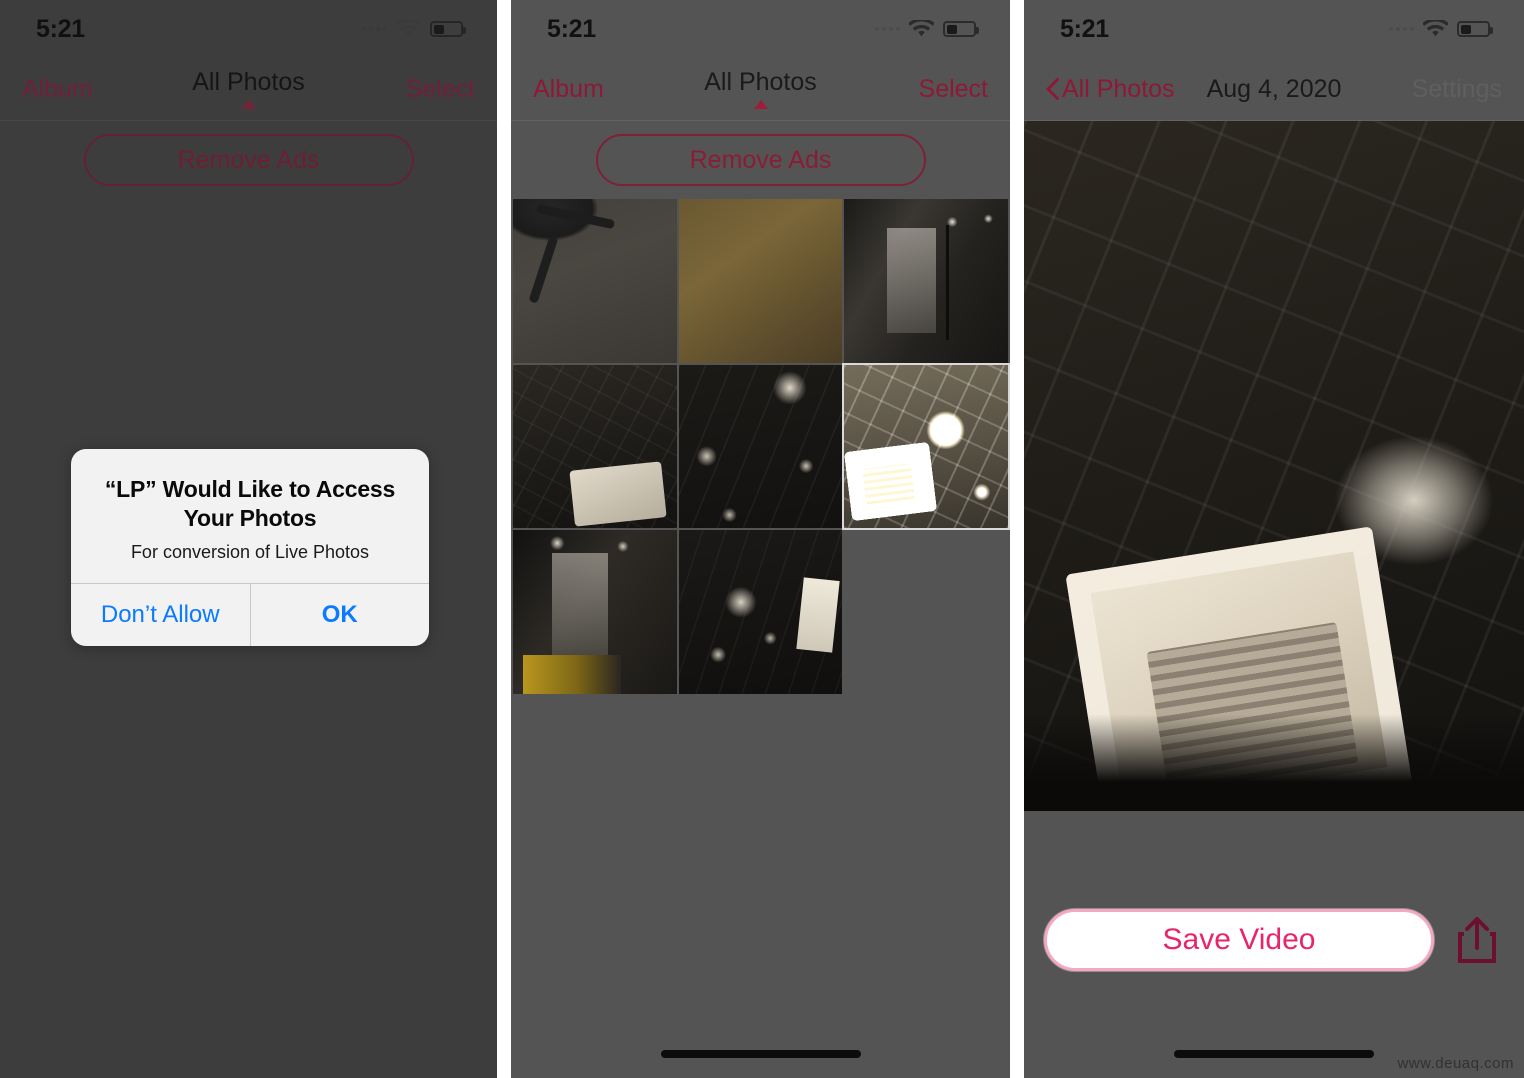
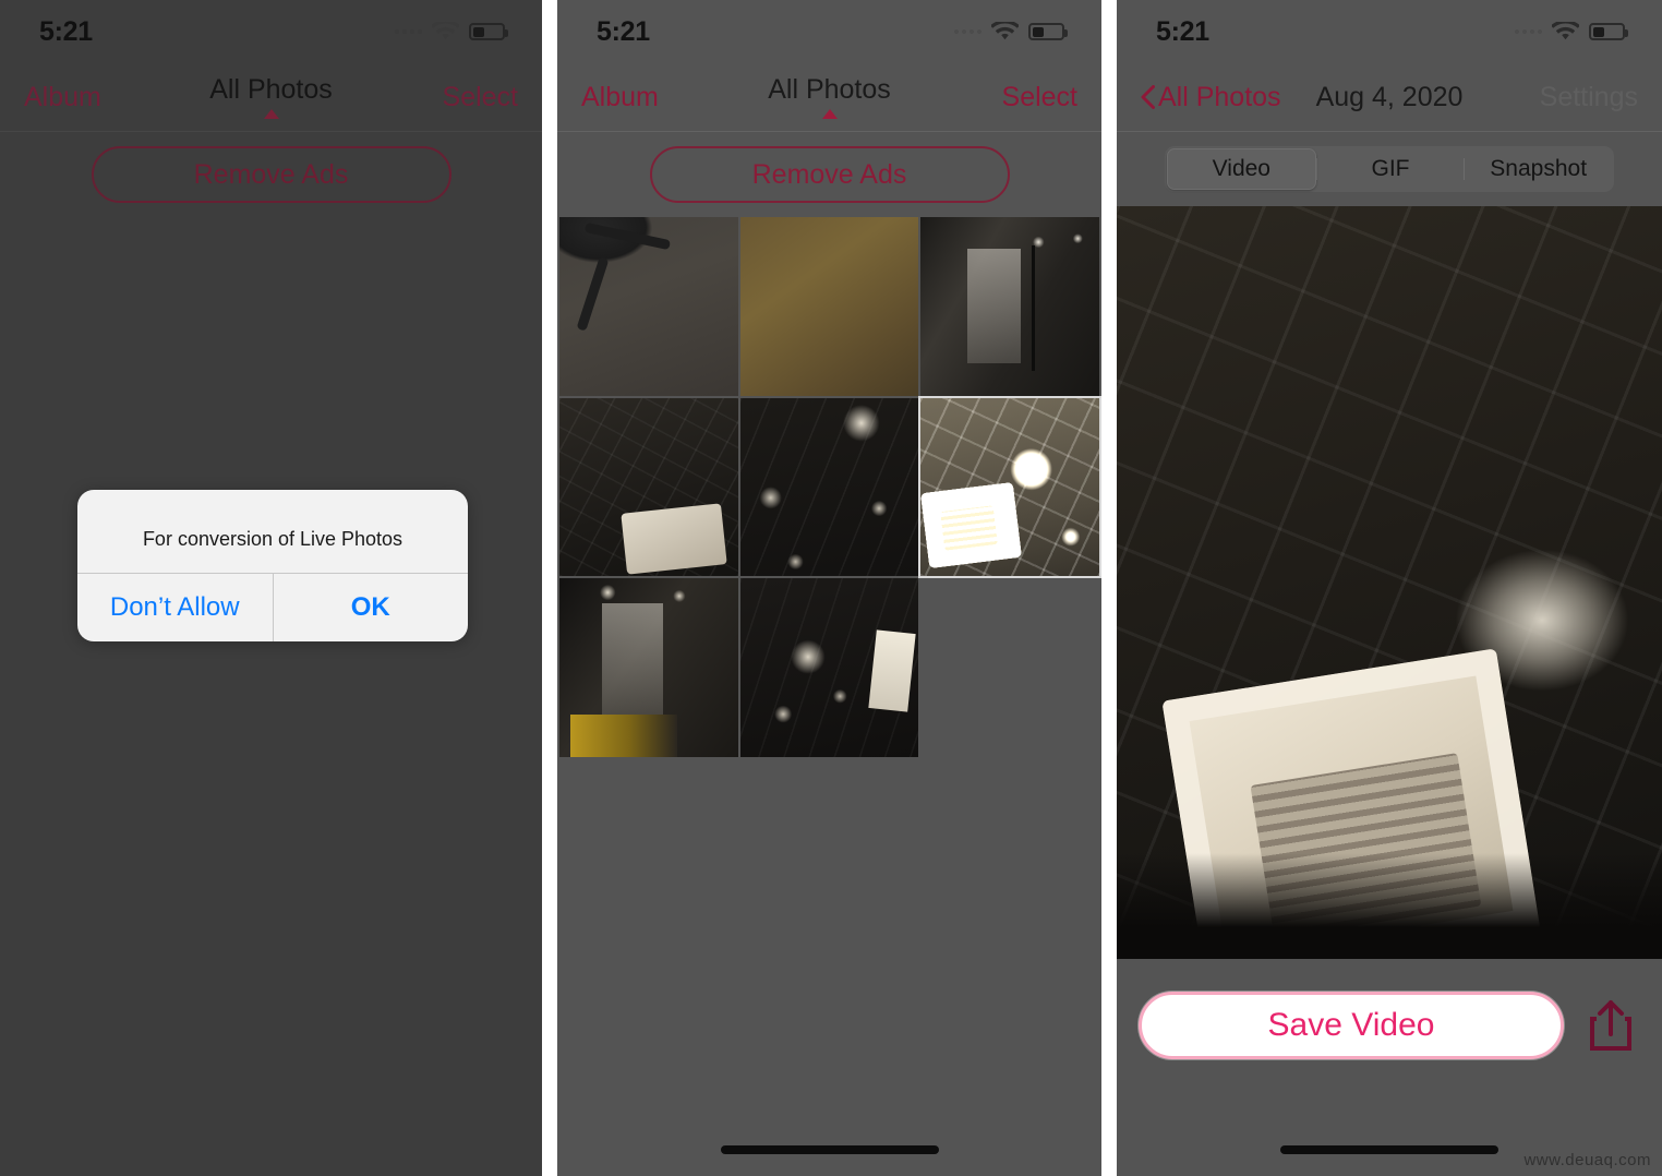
  5:21
  Album
  All Photos
  Select
  Remove Ads
- “LP” Would Like to Access Your Photos
  For conversion of Live Photos
  Don’t Allow
  OK
  5:21
  Album
  All Photos
  Select
  Remove Ads
  5:21
  All Photos
  Aug 4, 2020
+ Video
+ GIF
+ Snapshot
  Save Video
  www.deuaq.com
